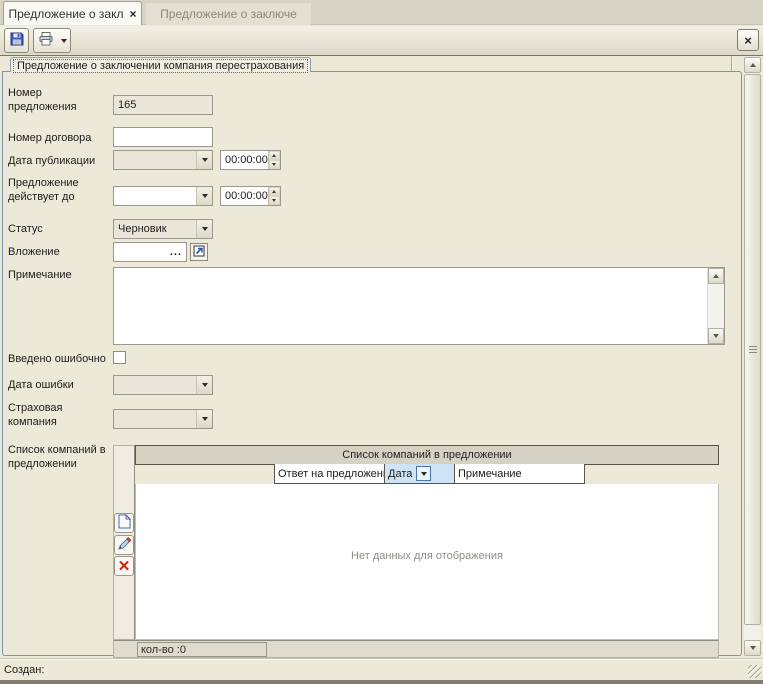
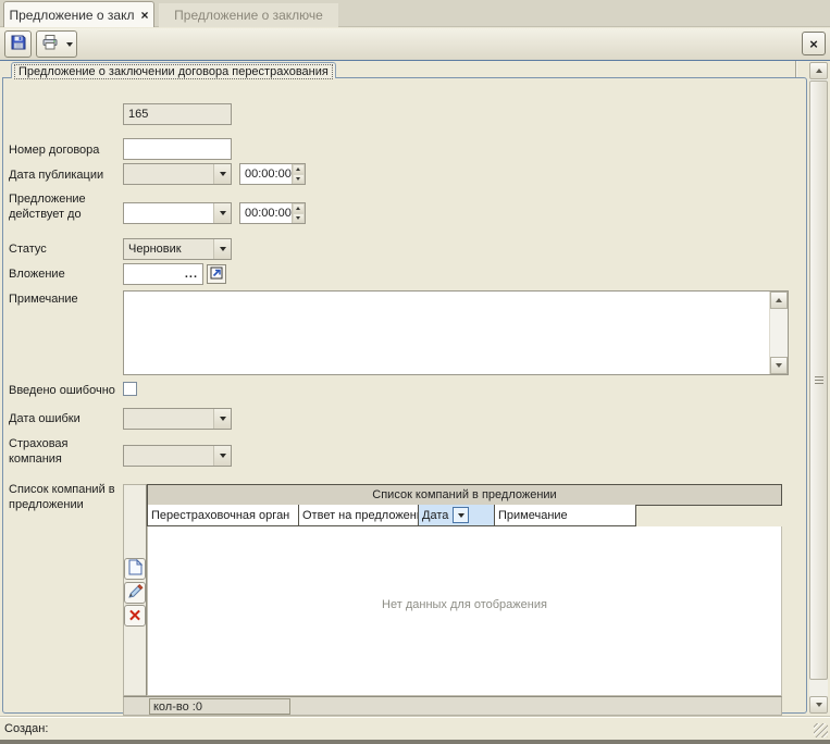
  Предложение о закл
  ×
  Предложение о заключе
  ×
- Предложение о заключении компания перестрахования
+ Предложение о заключении договора перестрахования
- Номер предложения
  165
  Номер договора
  Дата публикации
  00:00:00
  Предложение действует до
  00:00:00
  Статус
  Черновик
  Вложение
  ...
  Примечание
  Введено ошибочно
  Дата ошибки
  Страховая компания
  Список компаний в предложении
  Список компаний в предложении
+ Перестраховочная орган
  Ответ на предложен
  Дата
  Примечание
  Нет данных для отображения
  ✕
  кол-во :0
  Создан:
